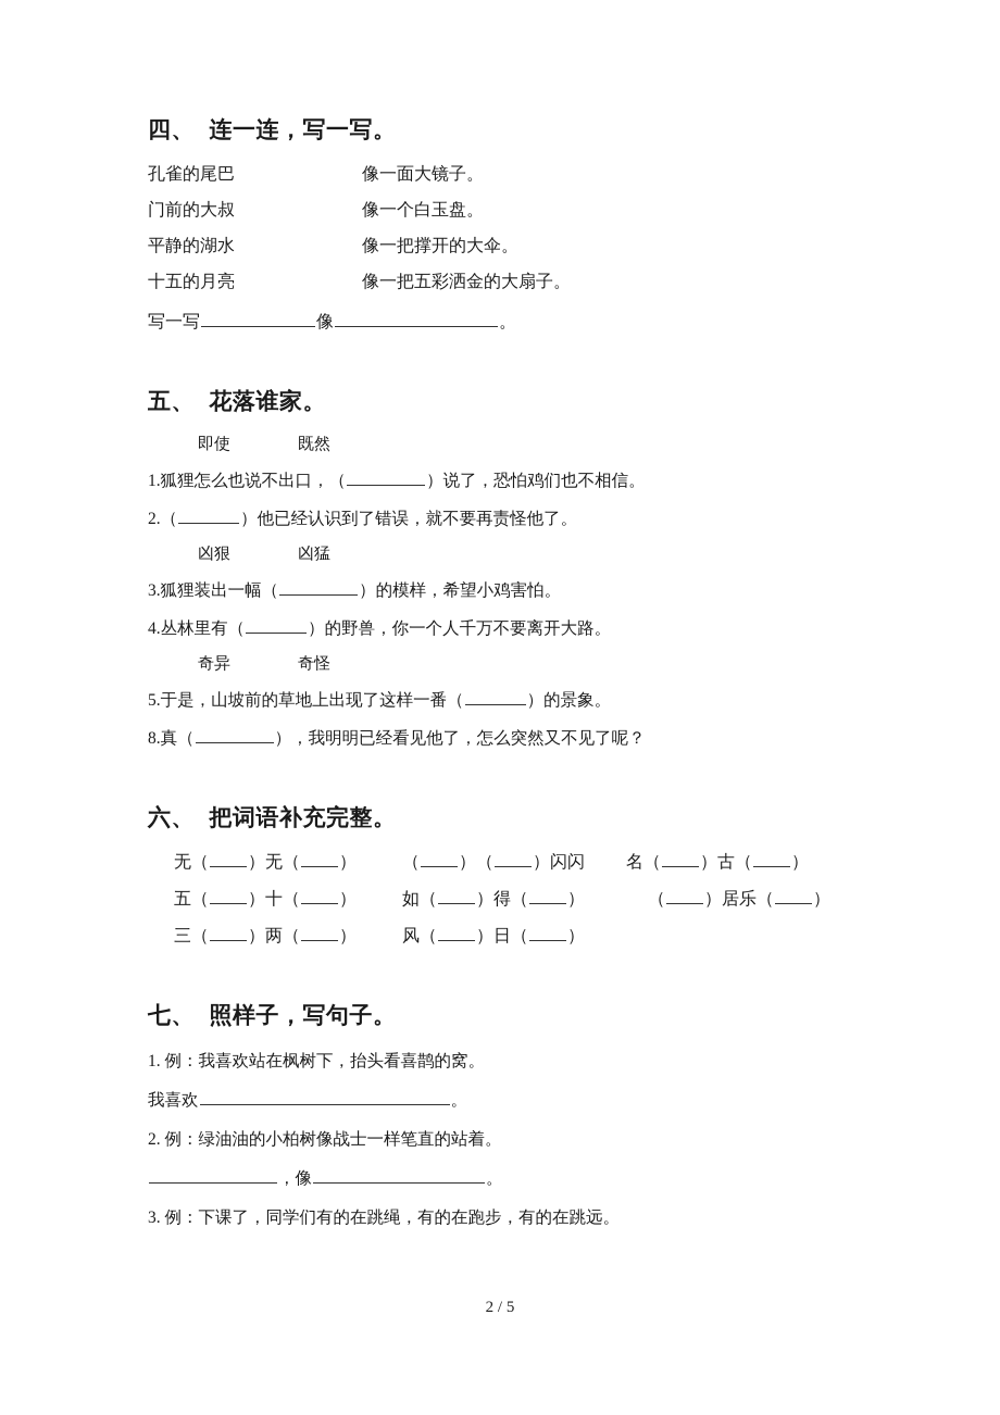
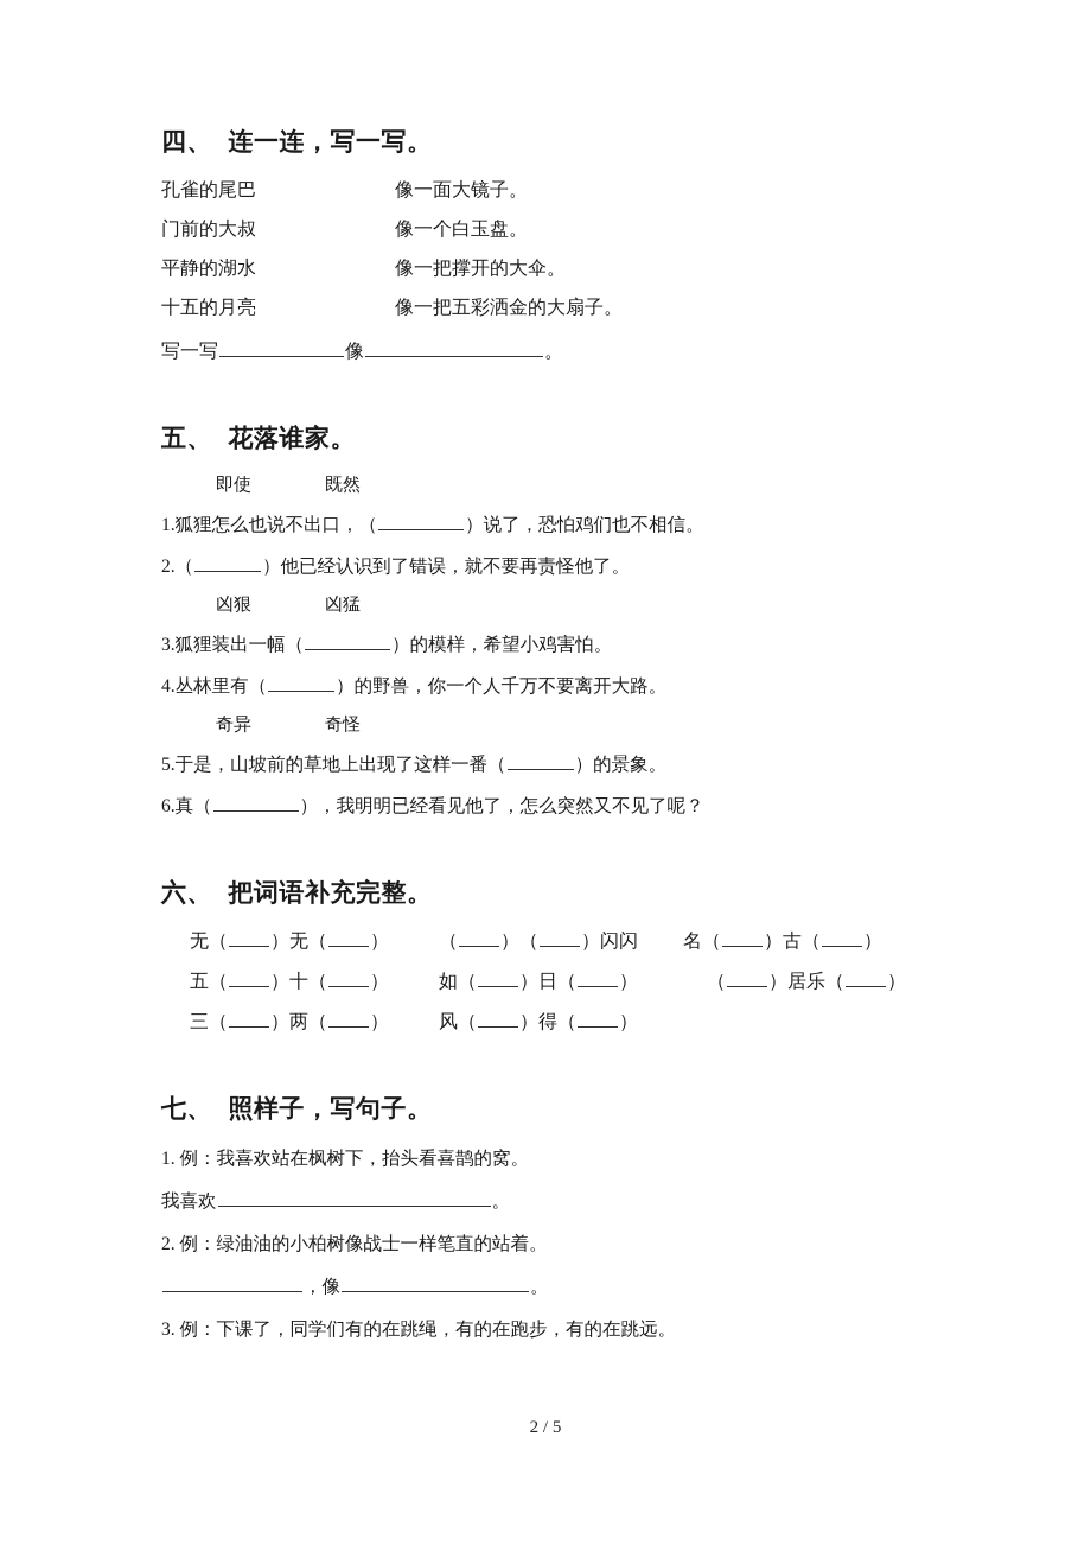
  四、 连一连，写一写。
  孔雀的尾巴
  像一面大镜子。
  门前的大叔
  像一个白玉盘。
  平静的湖水
  像一把撑开的大伞。
  十五的月亮
  像一把五彩洒金的大扇子。
  写一写 像 。
  五、 花落谁家。
  即使 既然
  1.狐狸怎么也说不出口，（ ）说了，恐怕鸡们也不相信。
  2.（ ）他已经认识到了错误，就不要再责怪他了。
  凶狠 凶猛
  3.狐狸装出一幅（ ）的模样，希望小鸡害怕。
  4.丛林里有（ ）的野兽，你一个人千万不要离开大路。
  奇异 奇怪
  5.于是，山坡前的草地上出现了这样一番（ ）的景象。
- 8.真（ ），我明明已经看见他了，怎么突然又不见了呢？
+ 6.真（ ），我明明已经看见他了，怎么突然又不见了呢？
  六、 把词语补充完整。
  无（ ）无（ ）
  （ ）（ ）闪闪
  名（ ）古（ ）
  五（ ）十（ ）
- 如（ ）得（ ）
+ 如（ ）日（ ）
  （ ）居乐（ ）
  三（ ）两（ ）
- 风（ ）日（ ）
+ 风（ ）得（ ）
  七、 照样子，写句子。
  1. 例：我喜欢站在枫树下，抬头看喜鹊的窝。
  我喜欢 。
  2. 例：绿油油的小柏树像战士一样笔直的站着。
  ，像 。
  3. 例：下课了，同学们有的在跳绳，有的在跑步，有的在跳远。
  2 / 5
